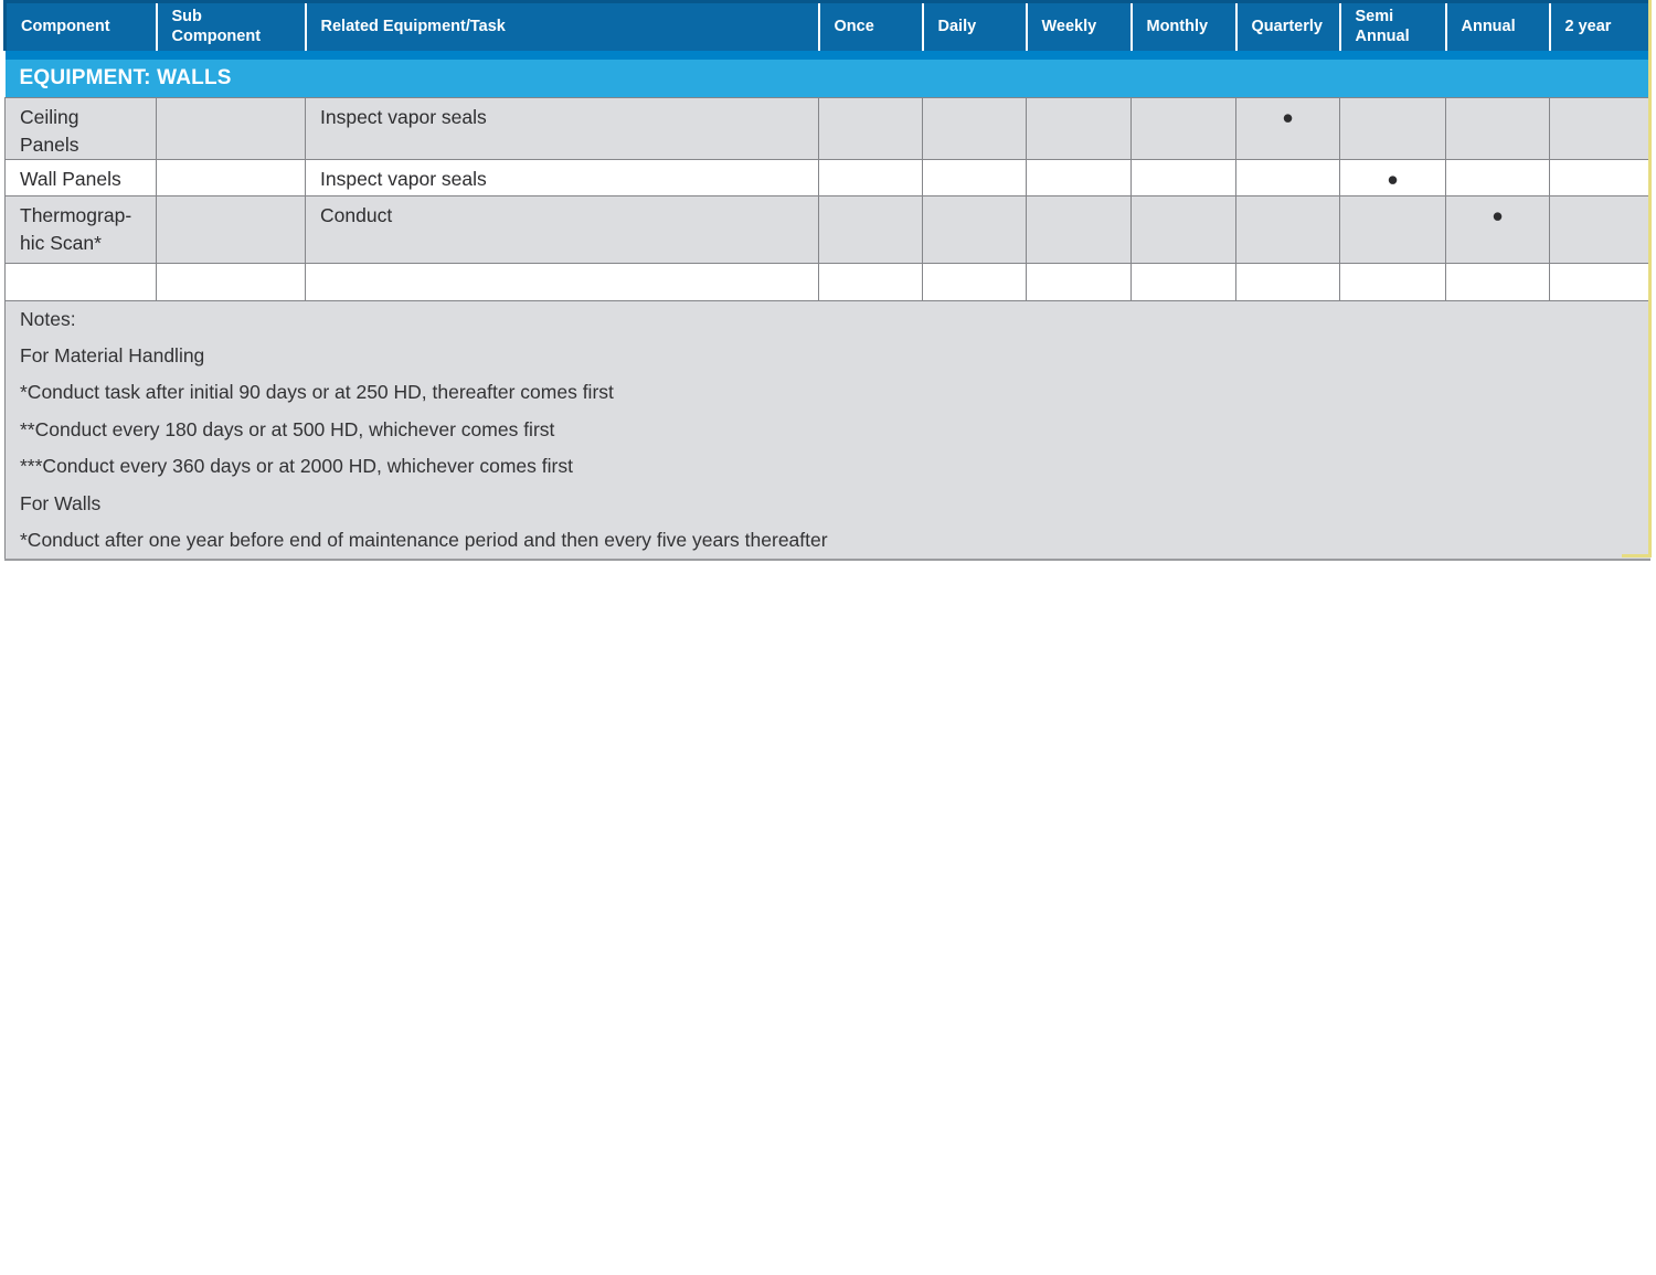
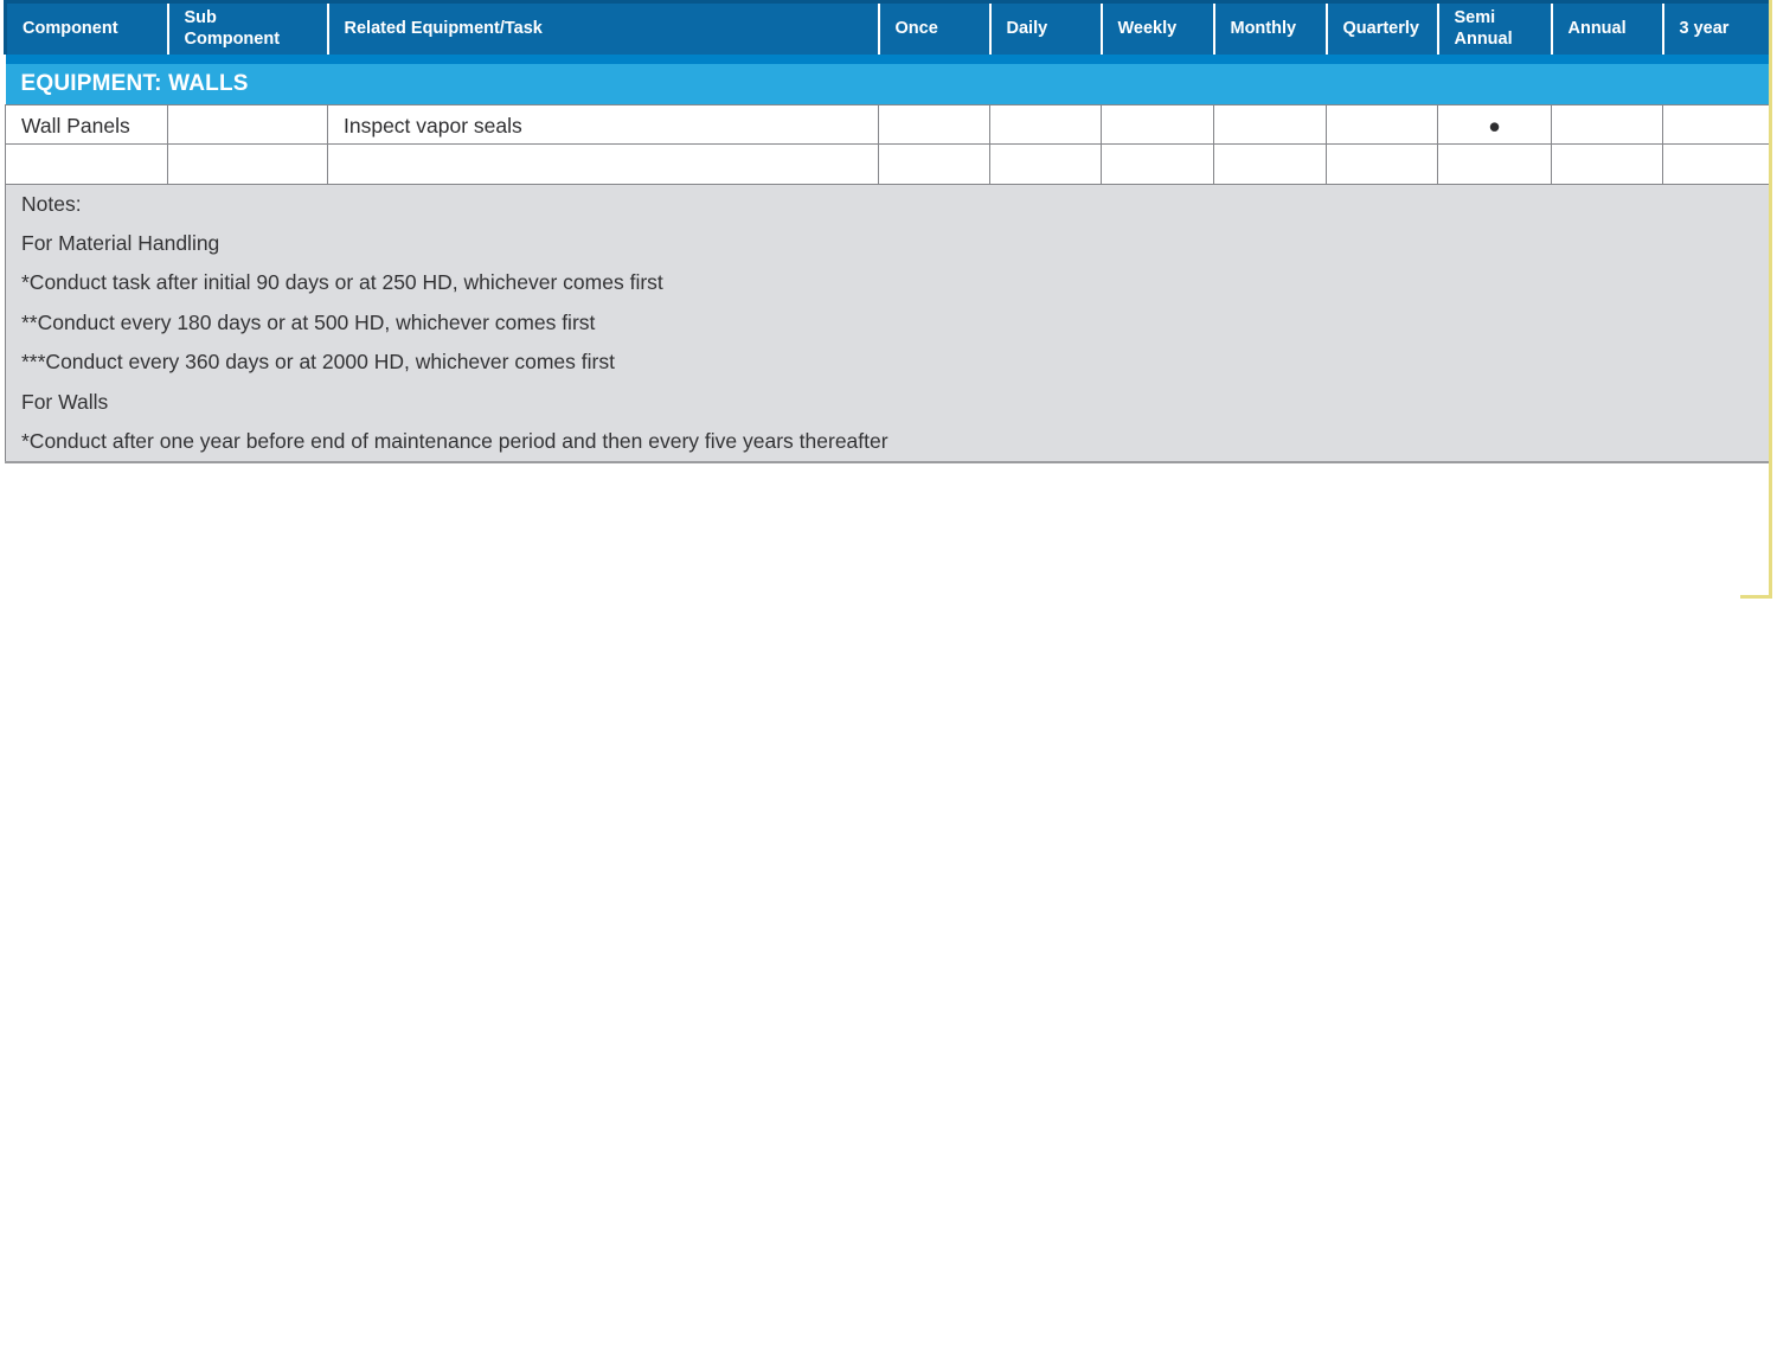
- Component	Sub Component	Related Equipment/Task	Once	Daily	Weekly	Monthly	Quarterly	Semi Annual	Annual	2 year
+ Component	Sub Component	Related Equipment/Task	Once	Daily	Weekly	Monthly	Quarterly	Semi Annual	Annual	3 year
  EQUIPMENT: WALLS
- Ceiling Panels		Inspect vapor seals					●
  Wall Panels		Inspect vapor seals						●
- Thermograp-hic Scan*		Conduct							●
- Notes: For Material Handling *Conduct task after initial 90 days or at 250 HD, thereafter comes first **Conduct every 180 days or at 500 HD, whichever comes first ***Conduct every 360 days or at 2000 HD, whichever comes first For Walls *Conduct after one year before end of maintenance period and then every five years thereafter
+ Notes: For Material Handling *Conduct task after initial 90 days or at 250 HD, whichever comes first **Conduct every 180 days or at 500 HD, whichever comes first ***Conduct every 360 days or at 2000 HD, whichever comes first For Walls *Conduct after one year before end of maintenance period and then every five years thereafter
